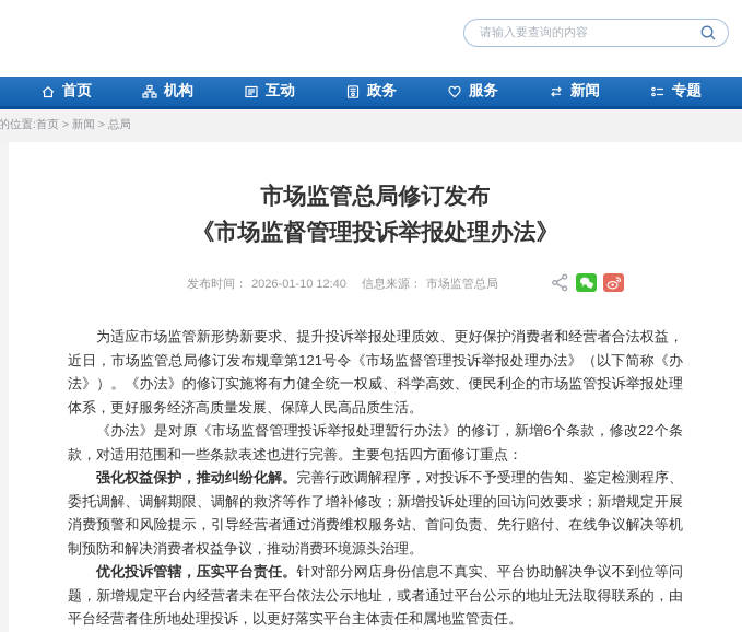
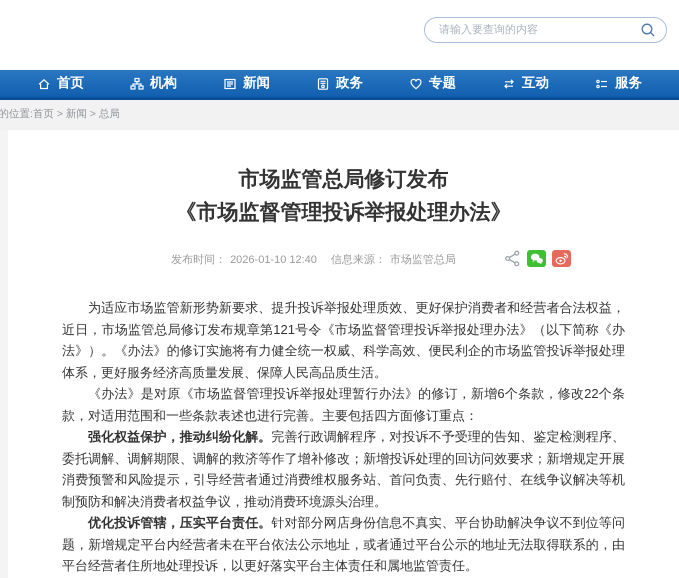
  请输入要查询的内容
  首页
  机构
- 互动
+ 新闻
  政务
- 服务
+ 专题
- 新闻
+ 互动
- 专题
+ 服务
  的位置:首页 > 新闻 > 总局
  市场监管总局修订发布
  《市场监督管理投诉举报处理办法》
  发布时间： 2026-01-10 12:40 信息来源： 市场监管总局
  为适应市场监管新形势新要求、提升投诉举报处理质效、更好保护消费者和经营者合法权益，近日，市场监管总局修订发布规章第121号令《市场监督管理投诉举报处理办法》（以下简称《办法》）。《办法》的修订实施将有力健全统一权威、科学高效、便民利企的市场监管投诉举报处理体系，更好服务经济高质量发展、保障人民高品质生活。
  《办法》是对原《市场监督管理投诉举报处理暂行办法》的修订，新增6个条款，修改22个条款，对适用范围和一些条款表述也进行完善。主要包括四方面修订重点：
  强化权益保护，推动纠纷化解。完善行政调解程序，对投诉不予受理的告知、鉴定检测程序、委托调解、调解期限、调解的救济等作了增补修改；新增投诉处理的回访问效要求；新增规定开展消费预警和风险提示，引导经营者通过消费维权服务站、首问负责、先行赔付、在线争议解决等机制预防和解决消费者权益争议，推动消费环境源头治理。
  优化投诉管辖，压实平台责任。针对部分网店身份信息不真实、平台协助解决争议不到位等问题，新增规定平台内经营者未在平台依法公示地址，或者通过平台公示的地址无法取得联系的，由平台经营者住所地处理投诉，以更好落实平台主体责任和属地监管责任。
